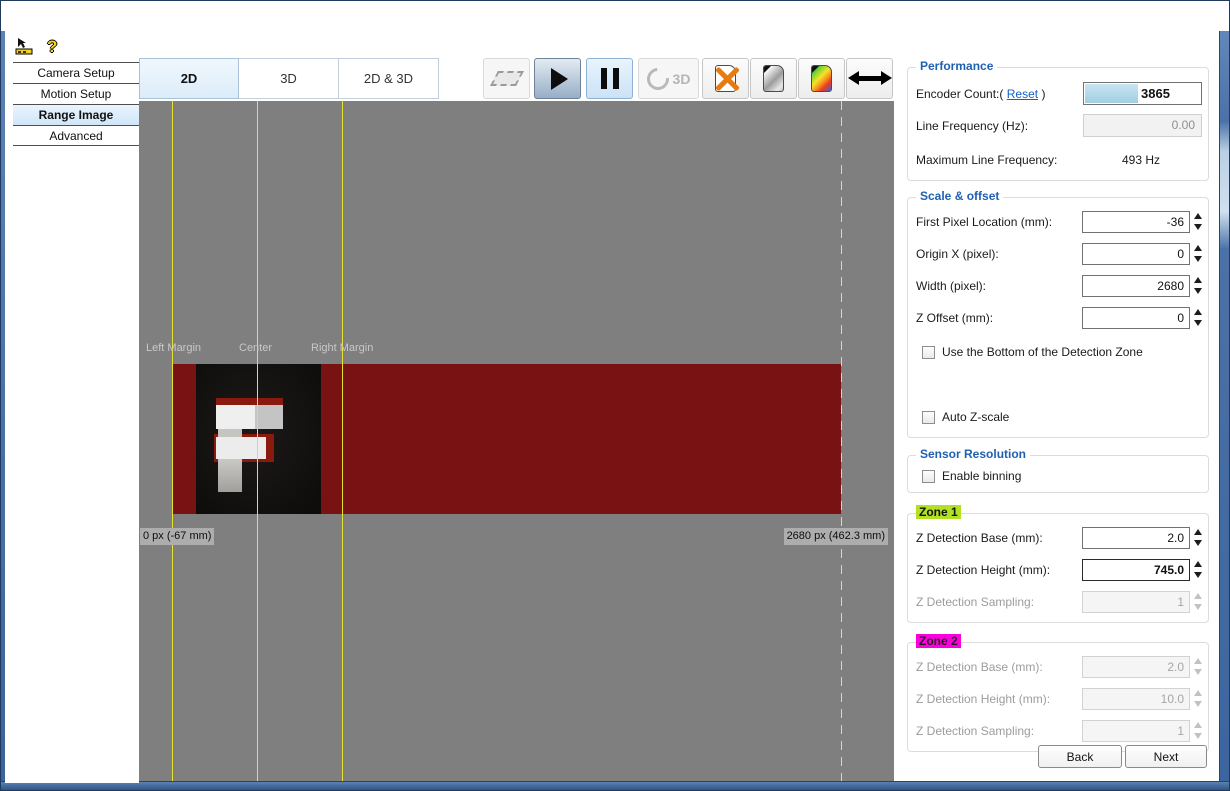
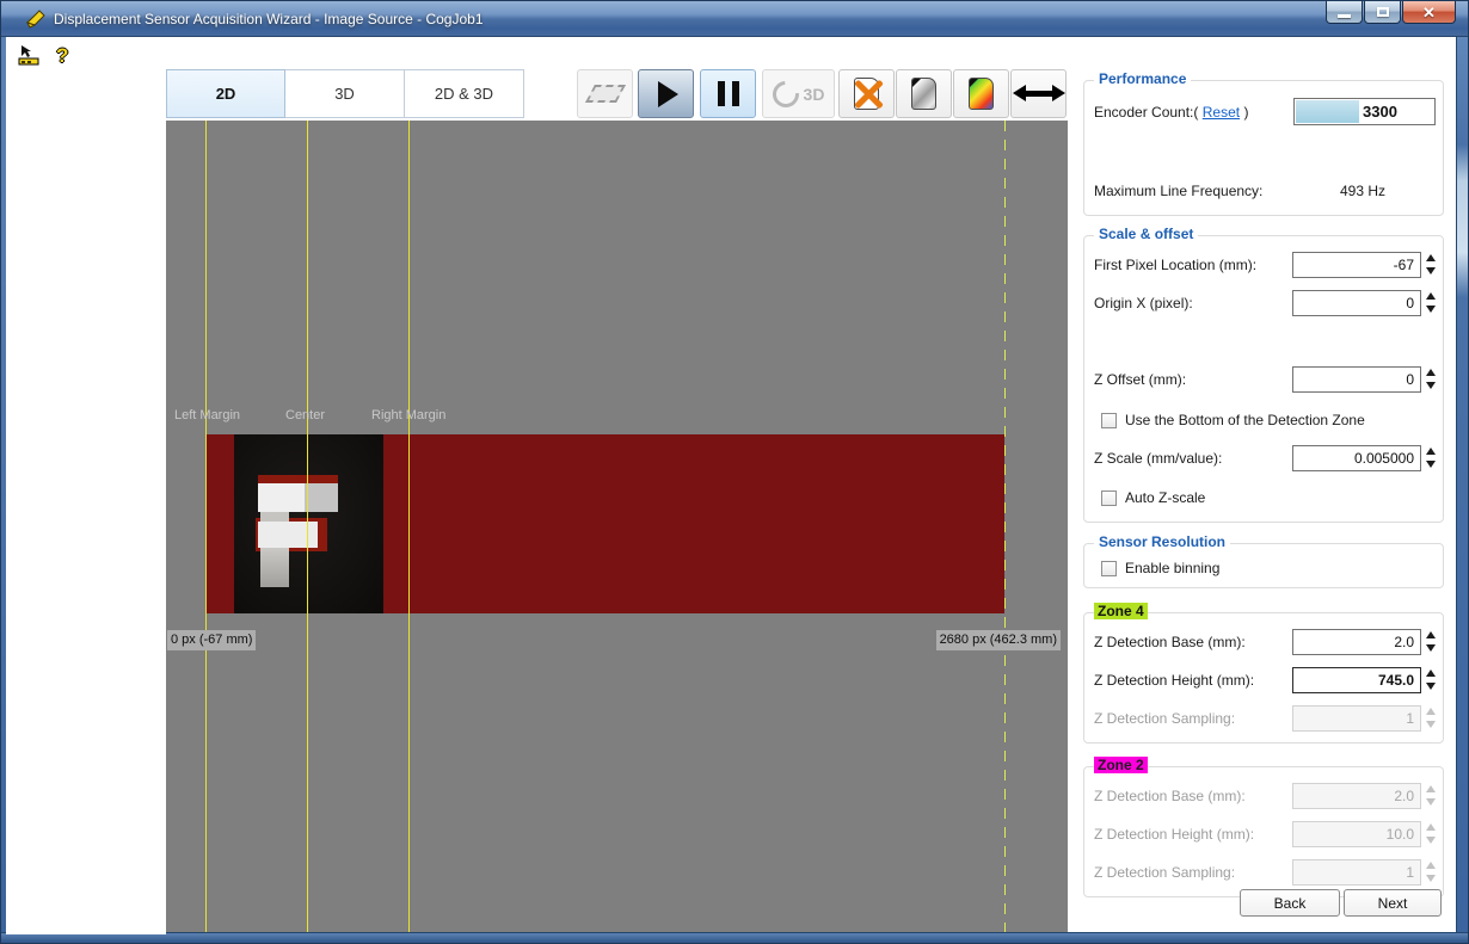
+ Displacement Sensor Acquisition Wizard - Image Source - CogJob1
+ ✕
  ?
- Camera Setup
- Motion Setup
- Range Image
- Advanced
  2D
  3D
  2D & 3D
  3D
  Left Margin
  Center
  Right Margin
  0 px (-67 mm)
  2680 px (462.3 mm)
  Performance
  Encoder Count:( Reset )
- 3865
+ 3300
- Line Frequency (Hz):
- 0.00
  Maximum Line Frequency:
  493 Hz
  Scale & offset
  First Pixel Location (mm):
- -36
+ -67
  Origin X (pixel):
  0
- Width (pixel):
- 2680
  Z Offset (mm):
  0
  Use the Bottom of the Detection Zone
+ Z Scale (mm/value):
+ 0.005000
  Auto Z-scale
  Sensor Resolution
  Enable binning
- Zone 1
+ Zone 4
  Z Detection Base (mm):
  2.0
  Z Detection Height (mm):
  745.0
  Z Detection Sampling:
  1
  Zone 2
  Z Detection Base (mm):
  2.0
  Z Detection Height (mm):
  10.0
  Z Detection Sampling:
  1
  Back
  Next
